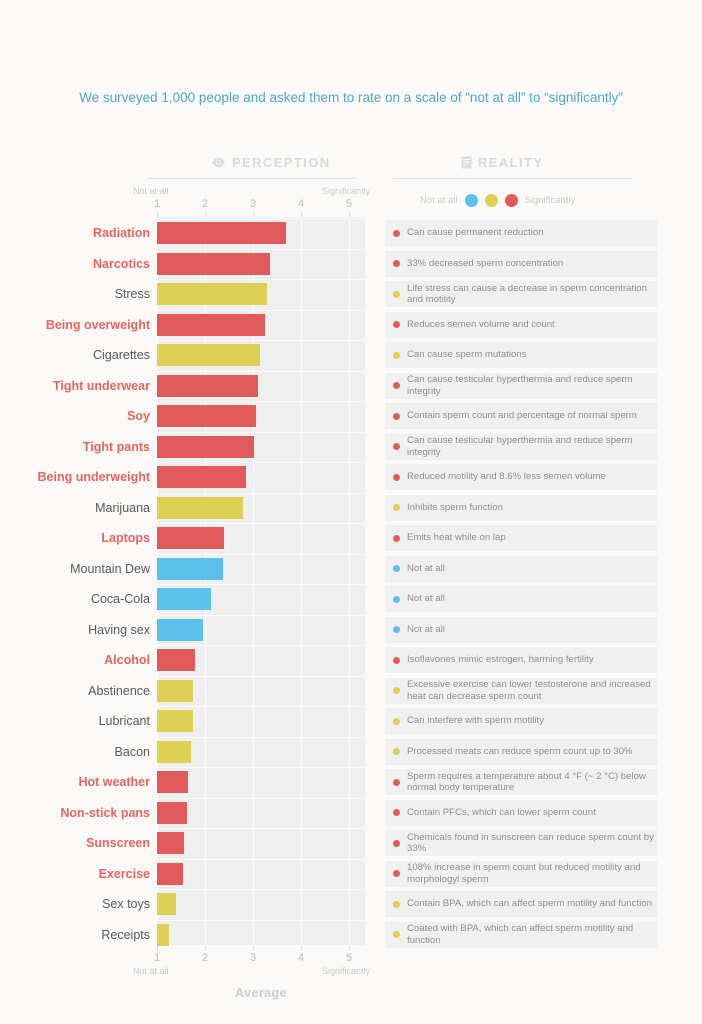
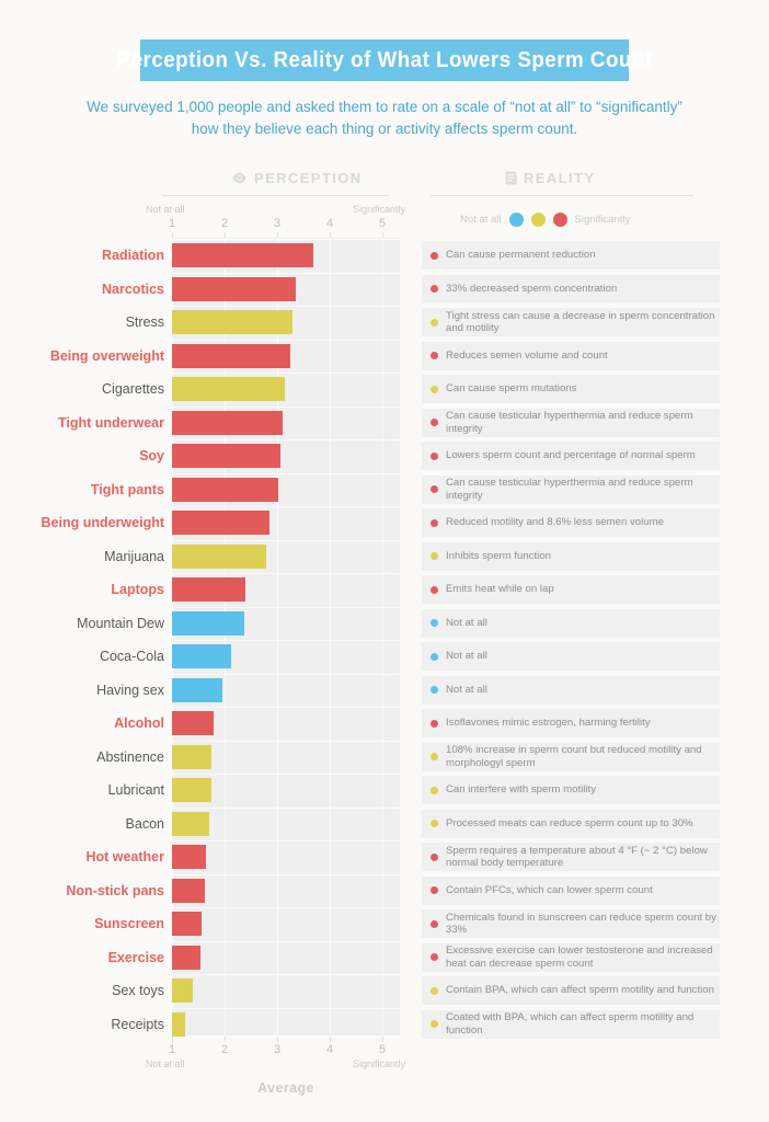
+ Perception Vs. Reality of What Lowers Sperm Count
  We surveyed 1,000 people and asked them to rate on a scale of “not at all” to “significantly”
+ how they believe each thing or activity affects sperm count.
  PERCEPTION
  REALITY
  Not at all
  Significantly
  Not at all
  Significantly
  1
  2
  3
  4
  5
  Radiation
  Narcotics
  Stress
  Being overweight
  Cigarettes
  Tight underwear
  Soy
  Tight pants
  Being underweight
  Marijuana
  Laptops
  Mountain Dew
  Coca-Cola
  Having sex
  Alcohol
  Abstinence
  Lubricant
  Bacon
  Hot weather
  Non-stick pans
  Sunscreen
  Exercise
  Sex toys
  Receipts
  Can cause permanent reduction
  33% decreased sperm concentration
- Life stress can cause a decrease in sperm concentration and motility
+ Tight stress can cause a decrease in sperm concentration and motility
  Reduces semen volume and count
  Can cause sperm mutations
  Can cause testicular hyperthermia and reduce sperm integrity
- Contain sperm count and percentage of normal sperm
+ Lowers sperm count and percentage of normal sperm
  Can cause testicular hyperthermia and reduce sperm integrity
  Reduced motility and 8.6% less semen volume
  Inhibits sperm function
  Emits heat while on lap
  Not at all
  Not at all
  Not at all
  Isoflavones mimic estrogen, harming fertility
- Excessive exercise can lower testosterone and increased heat can decrease sperm count
+ 108% increase in sperm count but reduced motility and morphologyl sperm
  Can interfere with sperm motility
  Processed meats can reduce sperm count up to 30%
  Sperm requires a temperature about 4 °F (~ 2 °C) below normal body temperature
  Contain PFCs, which can lower sperm count
  Chemicals found in sunscreen can reduce sperm count by 33%
- 108% increase in sperm count but reduced motility and morphologyl sperm
+ Excessive exercise can lower testosterone and increased heat can decrease sperm count
  Contain BPA, which can affect sperm motility and function
  Coated with BPA, which can affect sperm motility and function
  1
  2
  3
  4
  5
  Not at all
  Significantly
  Average
